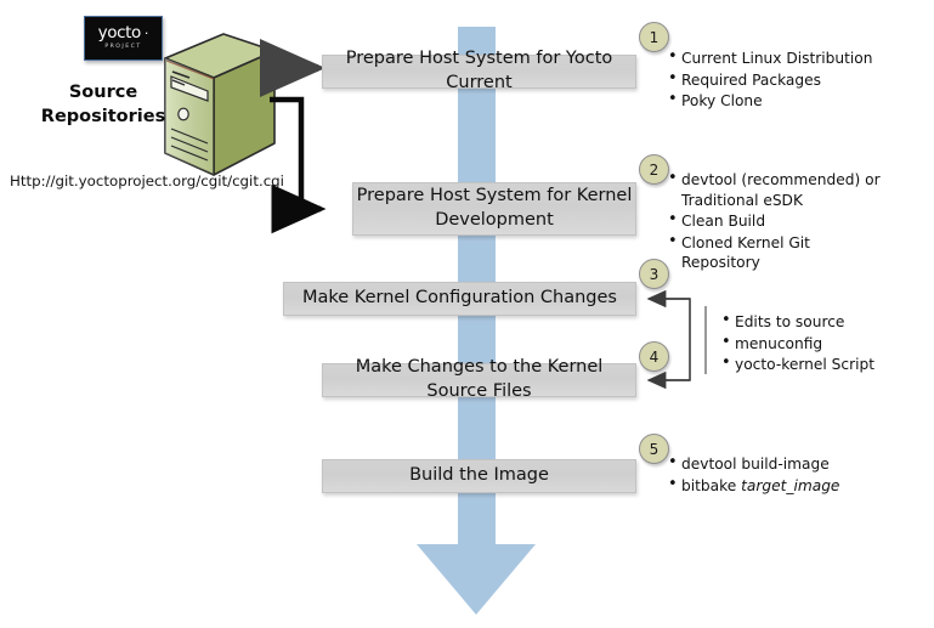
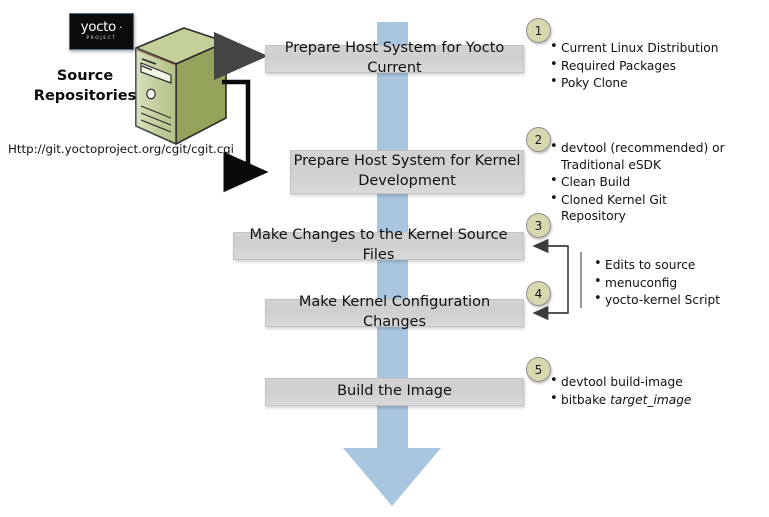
  yocto
  ·
  Source
  Repositories
  Http://git.yoctoproject.org/cgit/cgit.cgi
  Prepare Host System for Yocto Current
  1
  Current Linux Distribution
  Required Packages
  Poky Clone
  Prepare Host System for Kernel Development
  2
  devtool (recommended) or Traditional eSDK
  Clean Build
  Cloned Kernel Git Repository
- Make Kernel Configuration Changes
+ Make Changes to the Kernel Source Files
  3
- Make Changes to the Kernel Source Files
+ Make Kernel Configuration Changes
  4
  Edits to source
  menuconfig
  yocto-kernel Script
  Build the Image
  5
  devtool build-image
  bitbake target_image
